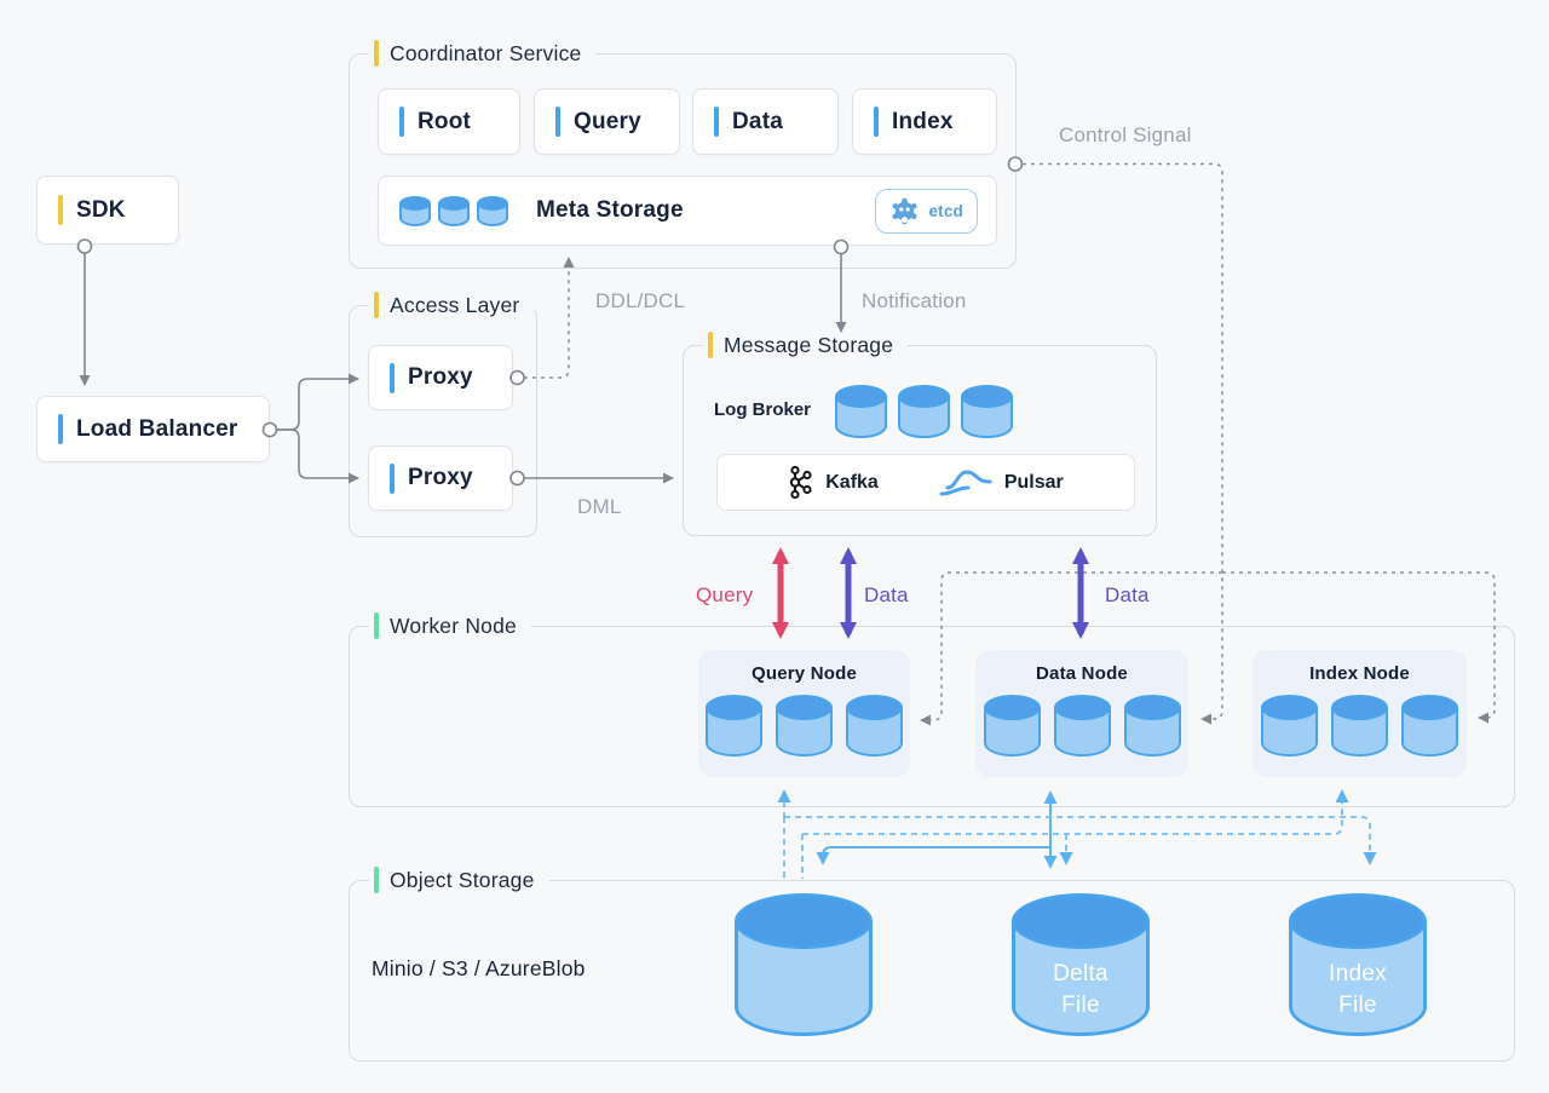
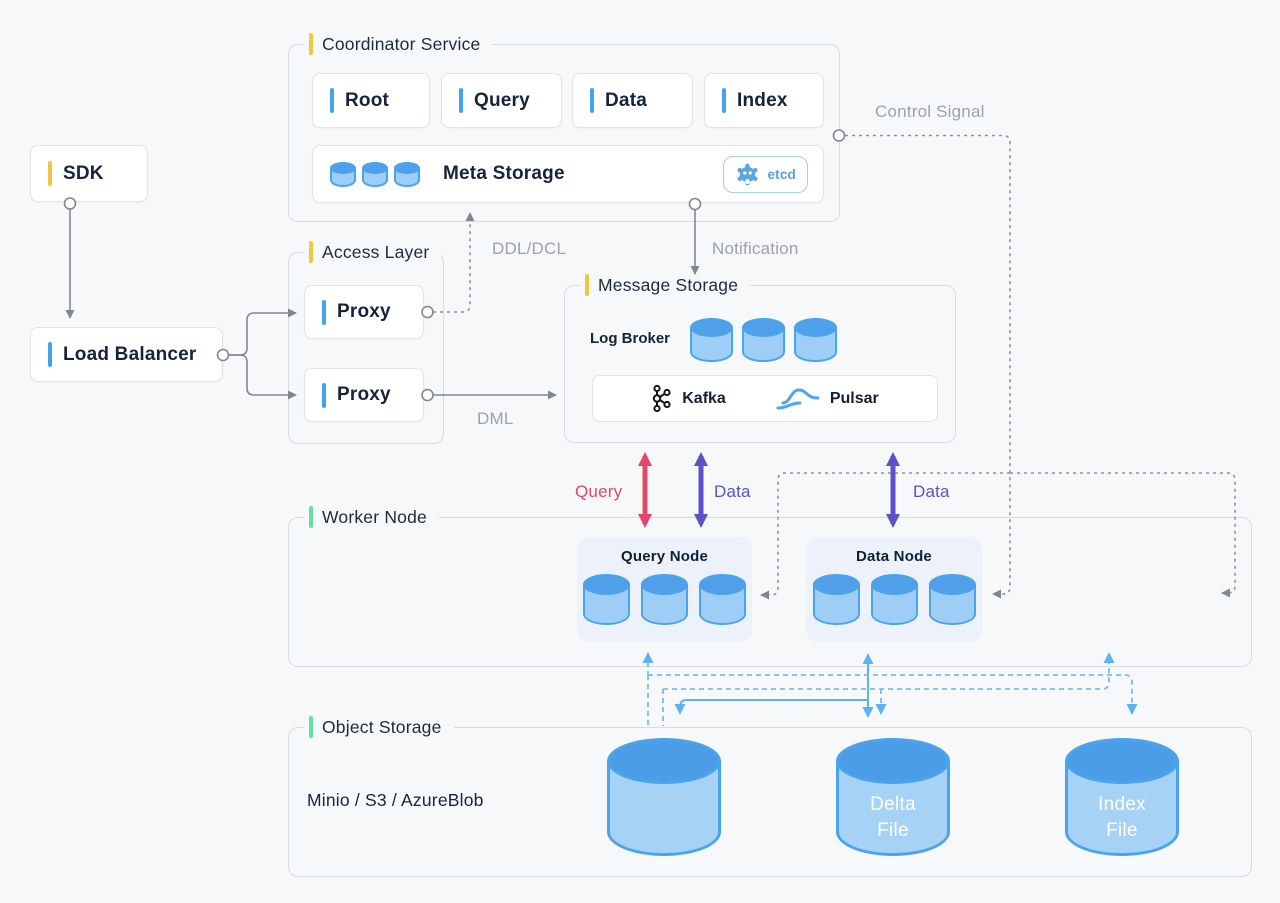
  Coordinator Service
  Access Layer
  Message Storage
  Worker Node
  Object Storage
  SDK
  Load Balancer
  Root
  Query
  Data
  Index
  Meta Storage
  etcd
  Proxy
  Proxy
  Log Broker
  Kafka
  Pulsar
  Query Node
  Data Node
- Index Node
  Minio / S3 / AzureBlob
  Delta
  File
  Index
  File
  Control Signal
  DDL/DCL
  Notification
  DML
  Query
  Data
  Data
